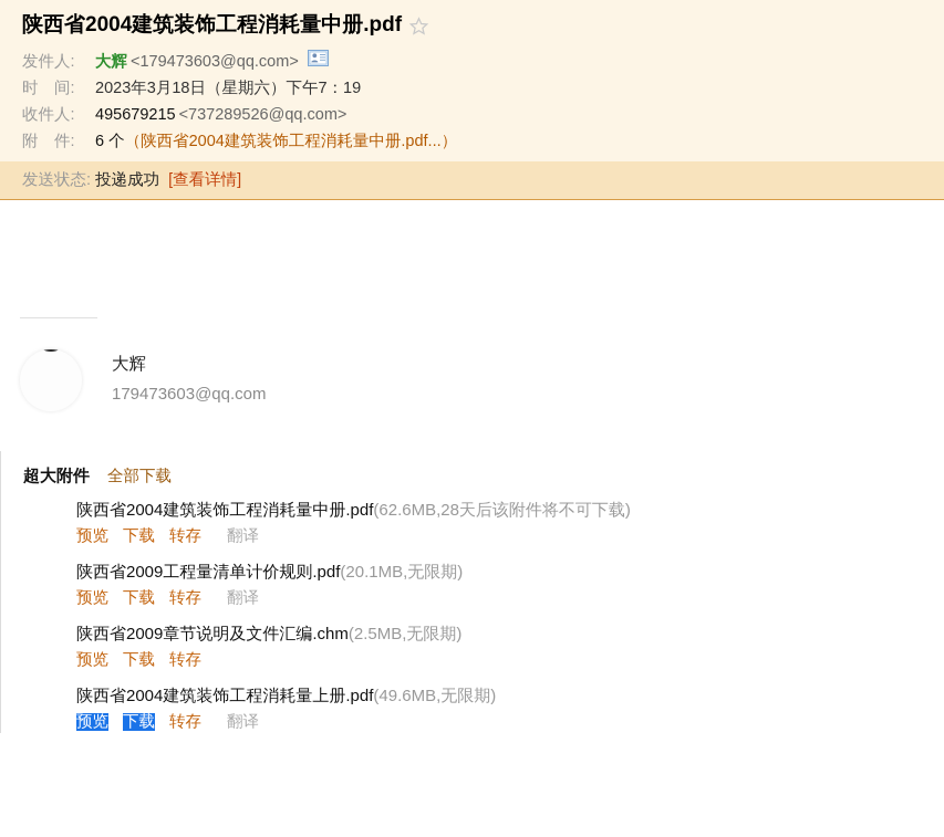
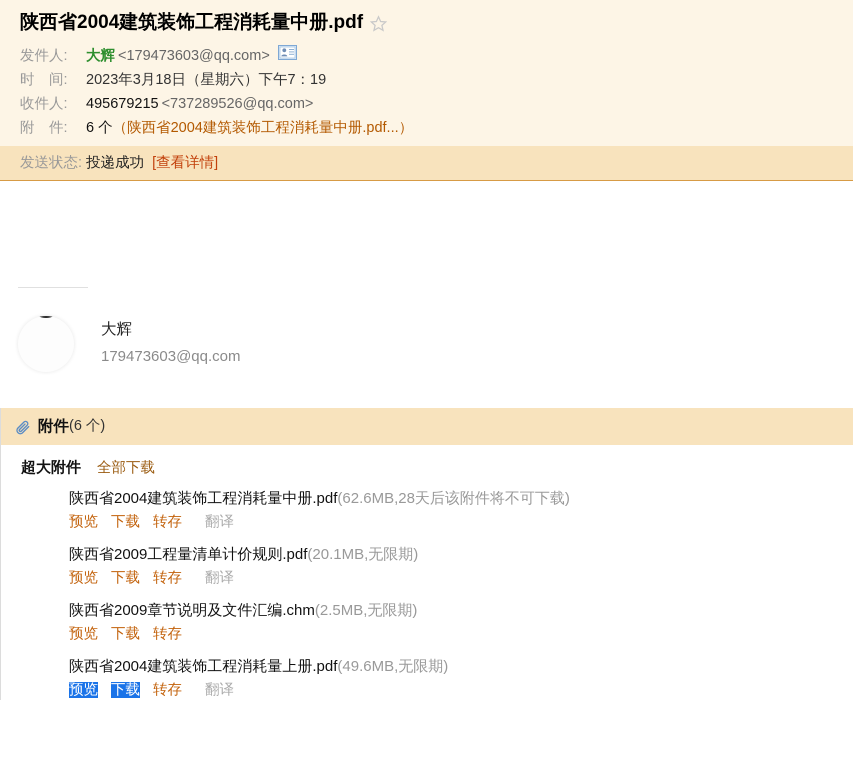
  陕西省2004建筑装饰工程消耗量中册.pdf
  发件人:
  大辉
  <179473603@qq.com>
  时 间:
  2023年3月18日（星期六）下午7：19
  收件人:
  495679215
  <737289526@qq.com>
  附 件:
  6 个
  （陕西省2004建筑装饰工程消耗量中册.pdf...）
  发送状态: 投递成功 [查看详情]
  大辉
  179473603@qq.com
+ 附件
+ (6 个)
  超大附件
  全部下载
  陕西省2004建筑装饰工程消耗量中册.pdf(62.6MB,28天后该附件将不可下载)
  预览 下载 转存 翻译
  陕西省2009工程量清单计价规则.pdf(20.1MB,无限期)
  预览 下载 转存 翻译
  陕西省2009章节说明及文件汇编.chm(2.5MB,无限期)
  预览 下载 转存
  陕西省2004建筑装饰工程消耗量上册.pdf(49.6MB,无限期)
  预览 下载 转存 翻译
